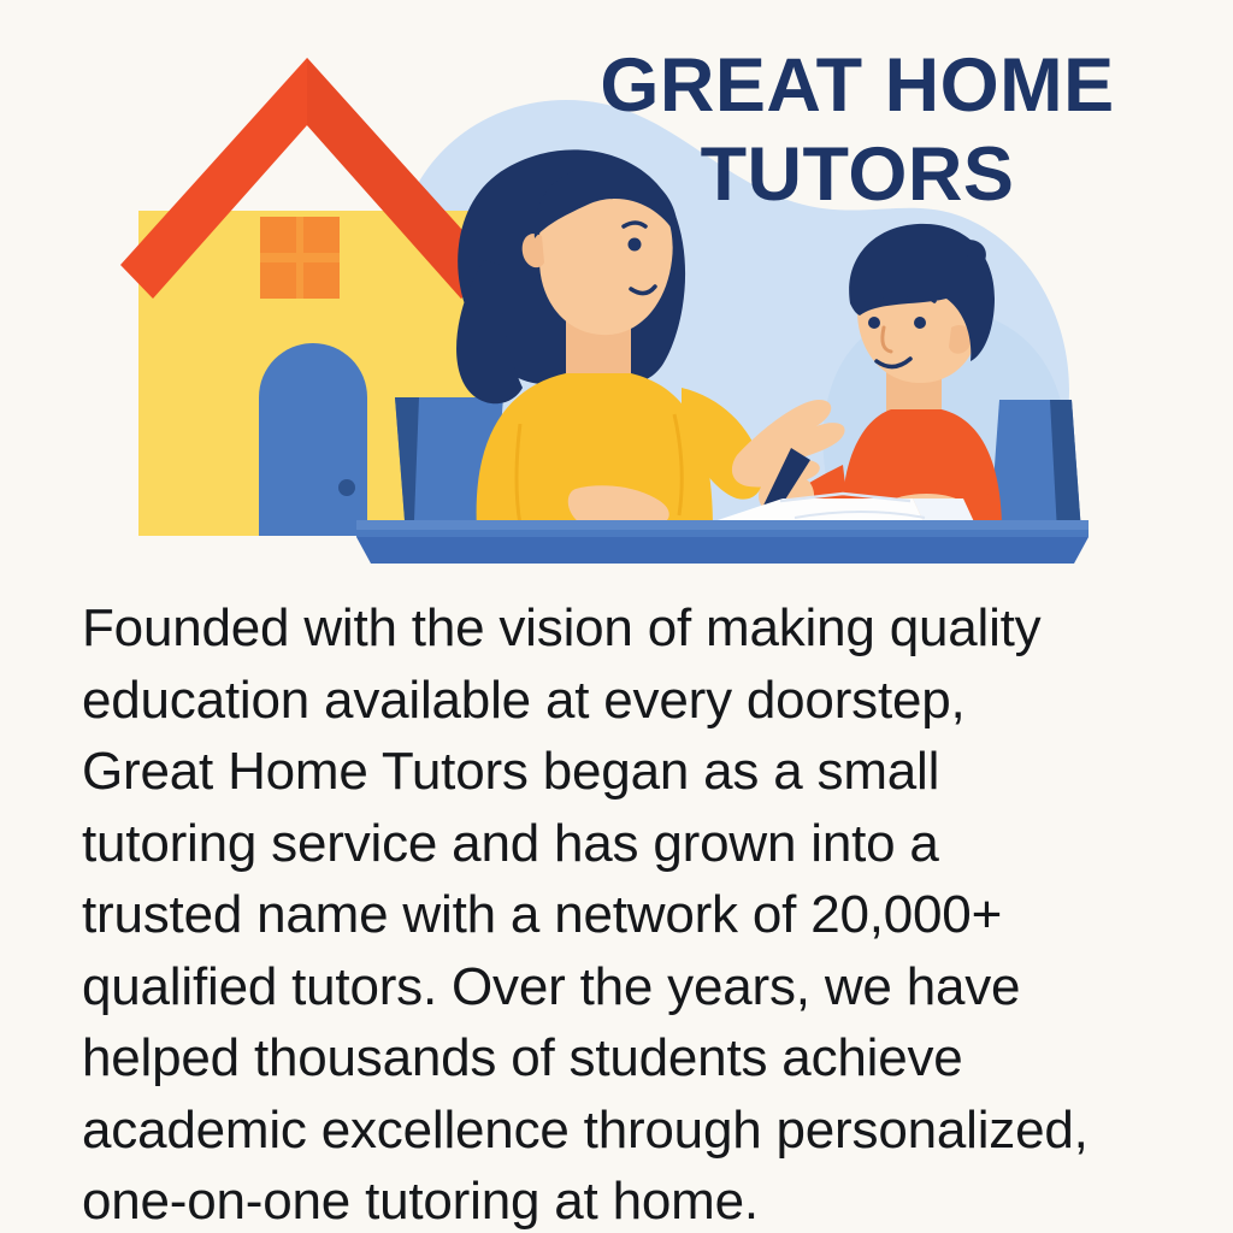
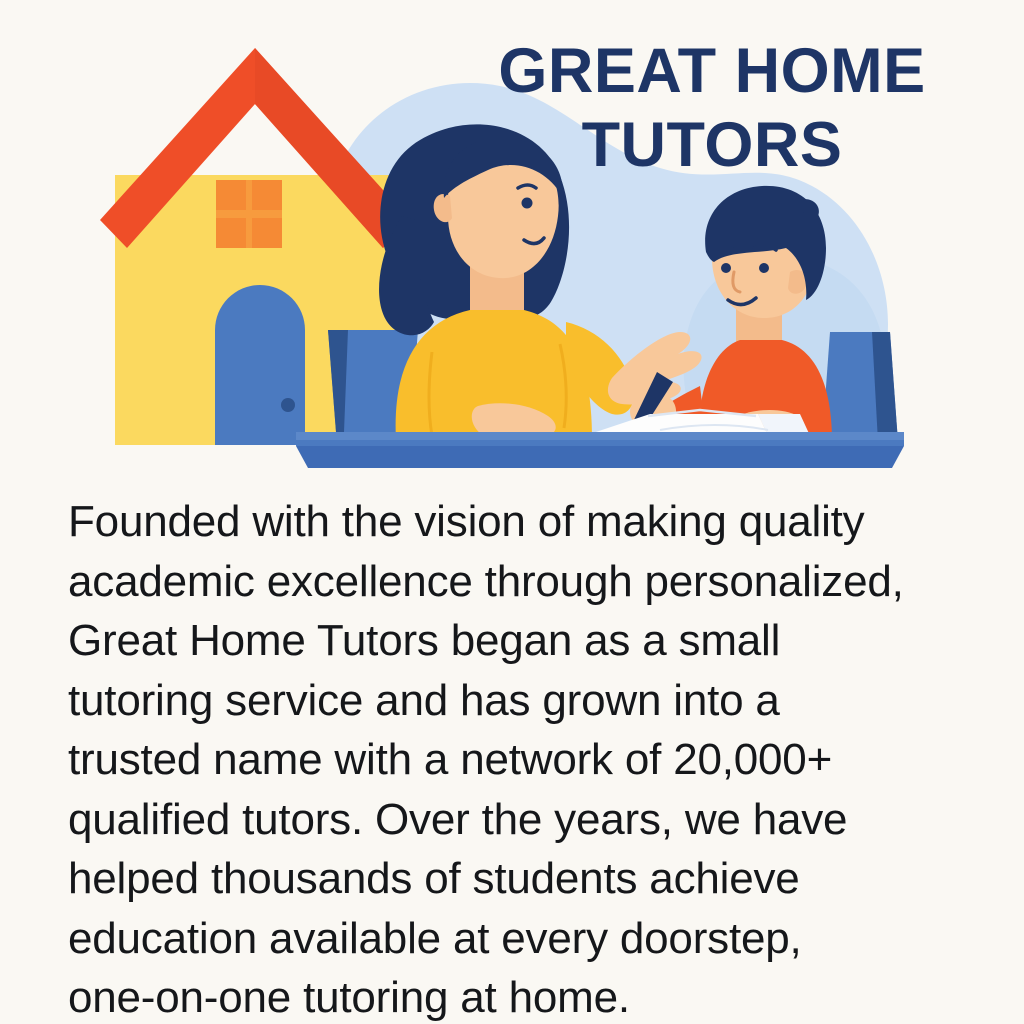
  GREAT HOME
  TUTORS
  Founded with the vision of making quality
- education available at every doorstep,
+ academic excellence through personalized,
  Great Home Tutors began as a small
  tutoring service and has grown into a
  trusted name with a network of 20,000+
  qualified tutors. Over the years, we have
  helped thousands of students achieve
- academic excellence through personalized,
+ education available at every doorstep,
  one-on-one tutoring at home.
